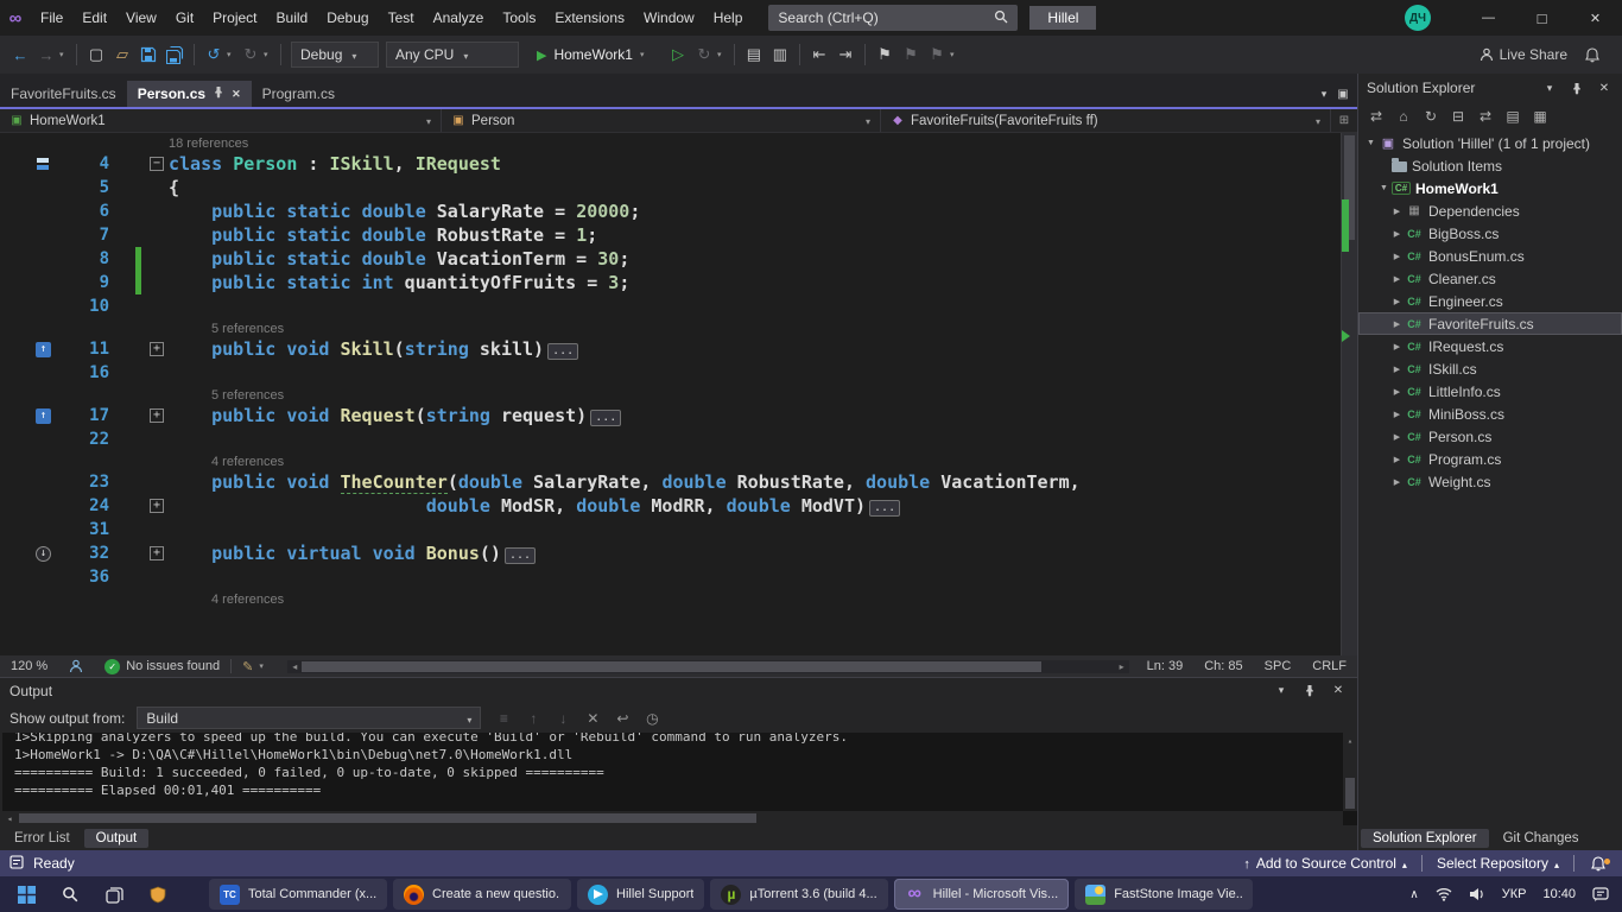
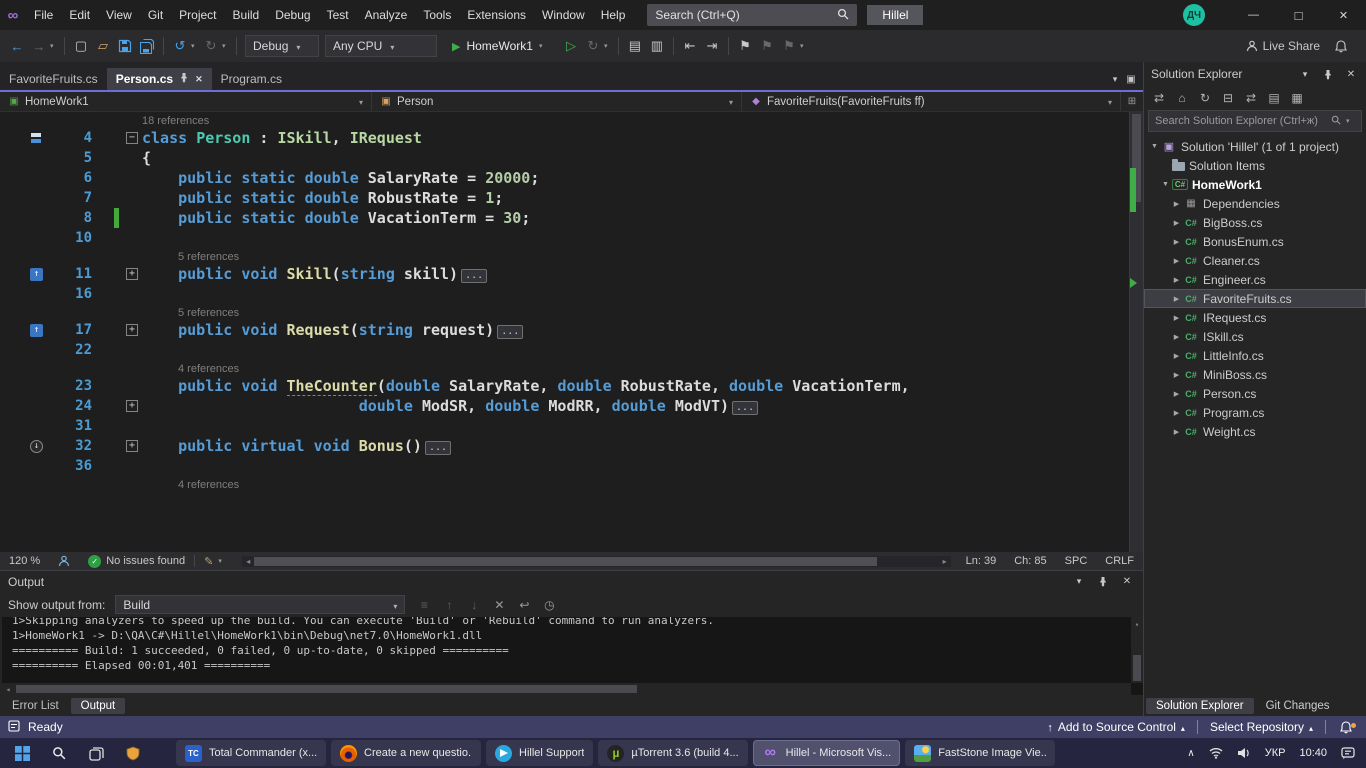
  File
  Edit
  View
  Git
  Project
  Build
  Debug
  Test
  Analyze
  Tools
  Extensions
  Window
  Help
  Search (Ctrl+Q)
  Hillel
  ДЧ
  Debug
  Any CPU
  HomeWork1
  Live Share
  FavoriteFruits.cs
  Person.cs
  ✕
  Program.cs
  ▣
  HomeWork1
  Person
  FavoriteFruits(FavoriteFruits ff)
  18 references
  4
  −
  class Person : ISkill, IRequest
  5
  {
  6
  public static double SalaryRate = 20000;
  7
  public static double RobustRate = 1;
  8
  public static double VacationTerm = 30;
- 9
- public static int quantityOfFruits = 3;
  10
  5 references
  ↑
  11
  +
  public void Skill(string skill) ...
  16
  5 references
  ↑
  17
  +
  public void Request(string request) ...
  22
  4 references
  23
  public void TheCounter(double SalaryRate, double RobustRate, double VacationTerm,
  24
  +
  double ModSR, double ModRR, double ModVT) ...
  31
  ↓
  32
  +
  public virtual void Bonus() ...
  36
  4 references
  120 %
  No issues found
  Ln: 39
  Ch: 85
  SPC
  CRLF
  Output
  Show output from:
  Build
  1>Skipping analyzers to speed up the build. You can execute 'Build' or 'Rebuild' command to run analyzers.
  1>HomeWork1 -> D:\QA\C#\Hillel\HomeWork1\bin\Debug\net7.0\HomeWork1.dll
  ========== Build: 1 succeeded, 0 failed, 0 up-to-date, 0 skipped ==========
  ========== Elapsed 00:01,401 ==========
  ▴
  ◂
  Error List
  Output
  Solution Explorer
+ Search Solution Explorer (Ctrl+ж)
  ▣
  Solution 'Hillel' (1 of 1 project)
  Solution Items
  C#
  HomeWork1
  ▦
  Dependencies
  C#
  BigBoss.cs
  C#
  BonusEnum.cs
  C#
  Cleaner.cs
  C#
  Engineer.cs
  C#
  FavoriteFruits.cs
  C#
  IRequest.cs
  C#
  ISkill.cs
  C#
  LittleInfo.cs
  C#
  MiniBoss.cs
  C#
  Person.cs
  C#
  Program.cs
  C#
  Weight.cs
  Solution Explorer
  Git Changes
  Ready
  Add to Source Control
  Select Repository
  TC
  Total Commander (x...
  Create a new questio.
  Hillel Support
  µ
  µTorrent 3.6 (build 4...
  ∞
  Hillel - Microsoft Vis...
  FastStone Image Vie..
  УКР
  10:40
